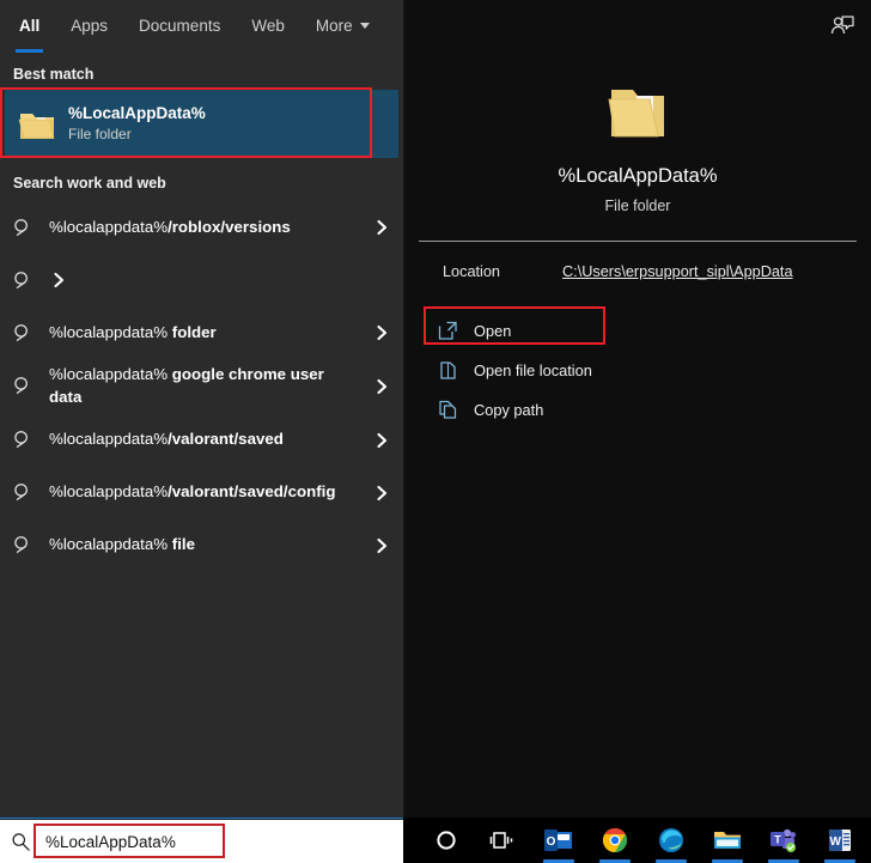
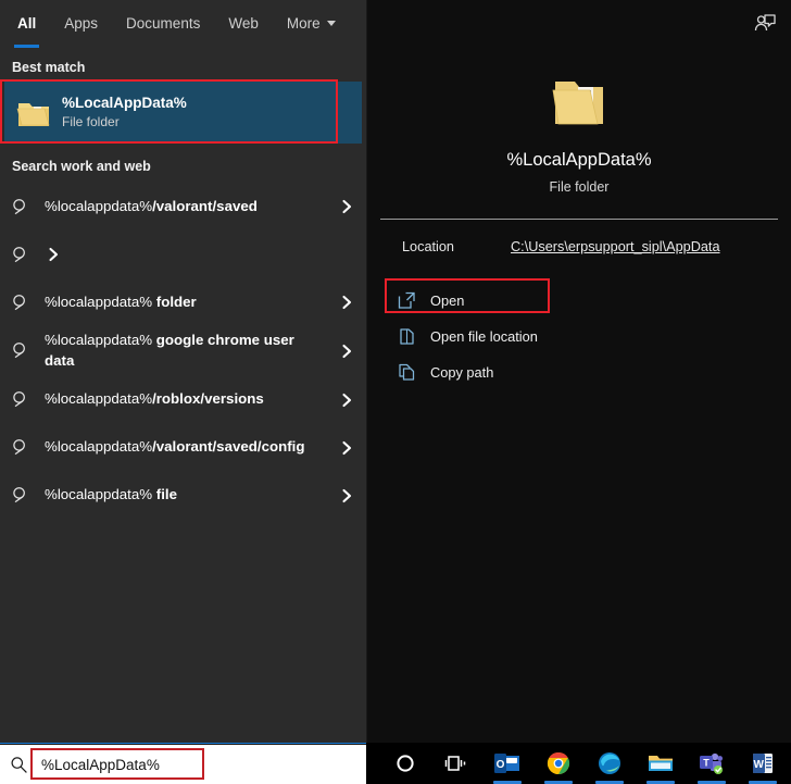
  All
  Apps
  Documents
  Web
  More
  Best match
  %LocalAppData%
  File folder
  Search work and web
- %localappdata%/roblox/versions
+ %localappdata%/valorant/saved
  %localappdata% folder
  %localappdata% google chrome user data
- %localappdata%/valorant/saved
+ %localappdata%/roblox/versions
  %localappdata%/valorant/saved/config
  %localappdata% file
  %LocalAppData%
  File folder
  Location
  C:\Users\erpsupport_sipl\AppData
  Open
  Open file location
  Copy path
  %LocalAppData%
  O
  T
  W
